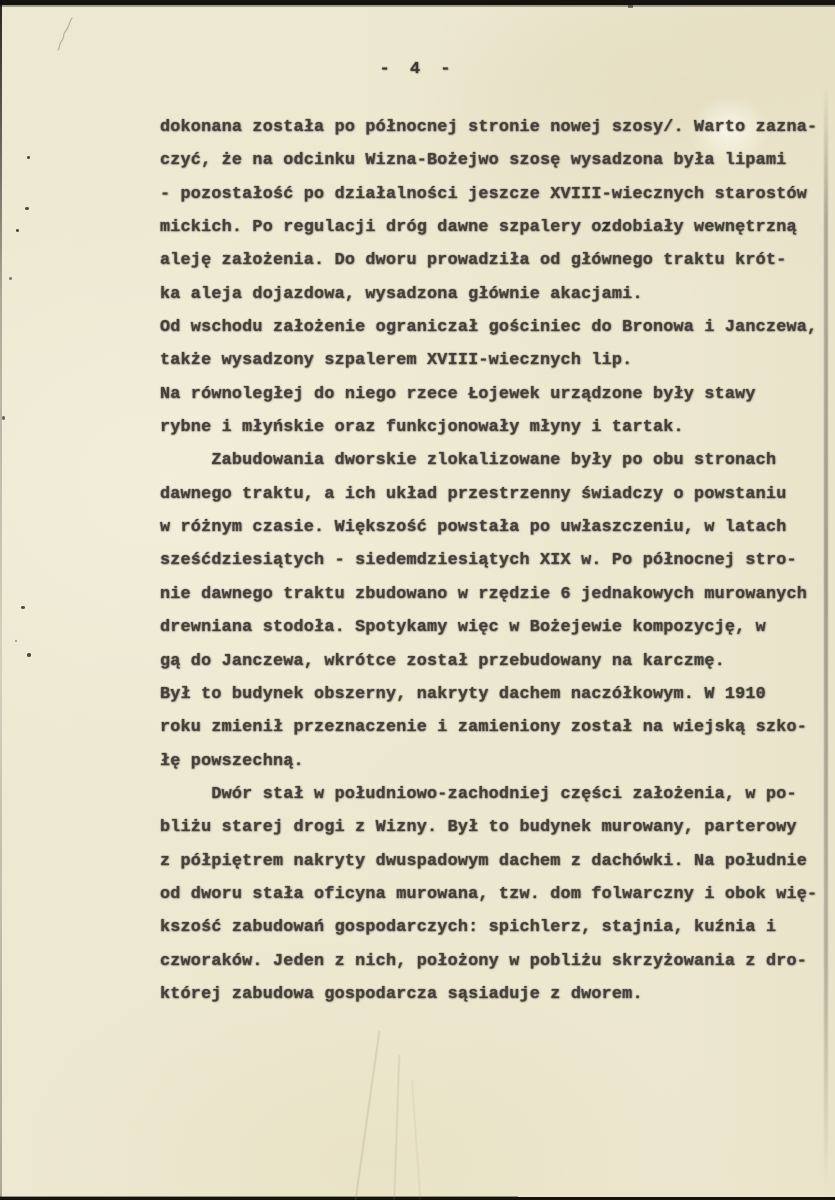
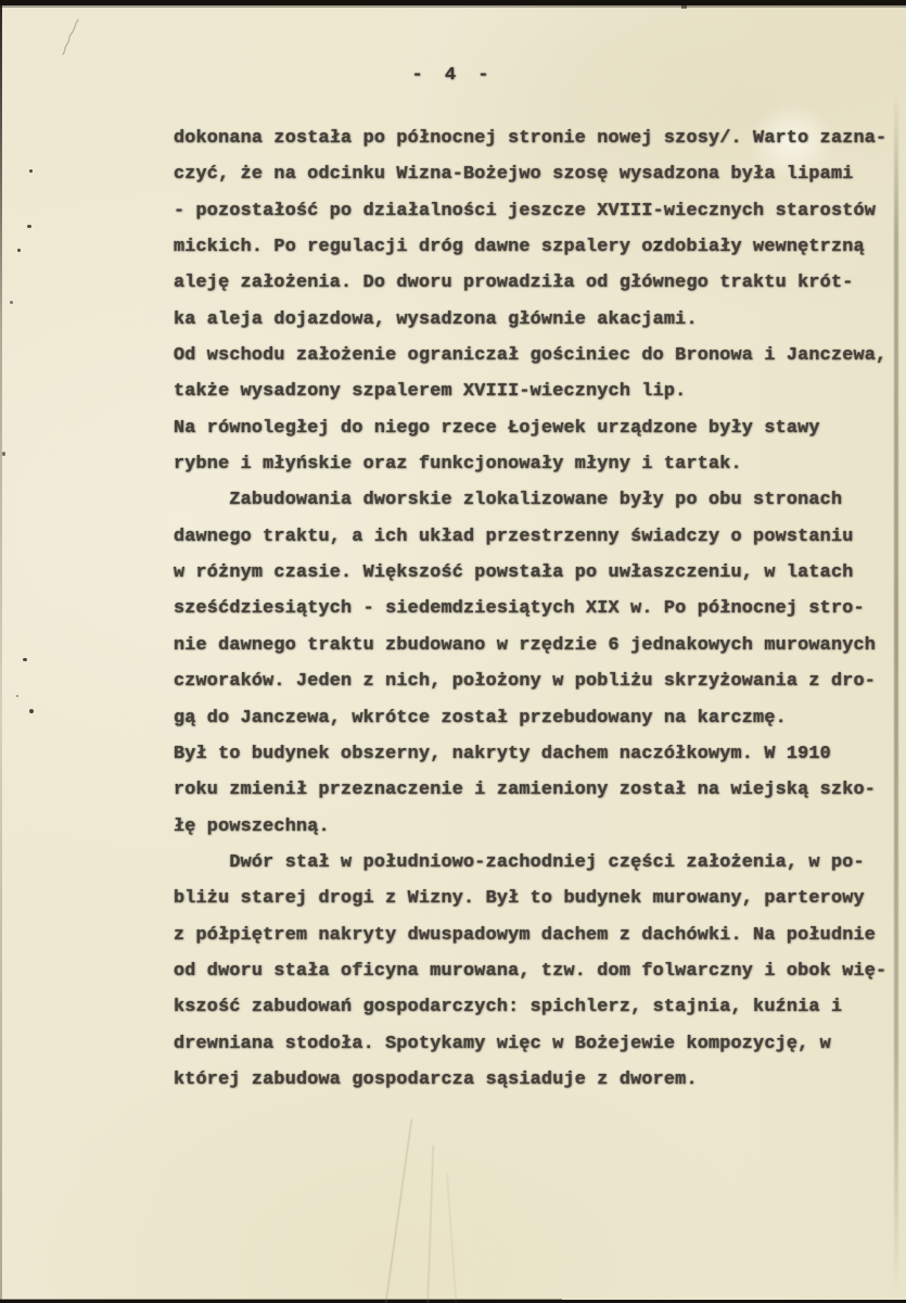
  - 4 -
  dokonana została po północnej stronie nowej szosy/. Warto zazna-
  czyć, że na odcinku Wizna-Bożejwo szosę wysadzona była lipami
  - pozostałość po działalności jeszcze XVIII-wiecznych starostów
  mickich. Po regulacji dróg dawne szpalery ozdobiały wewnętrzną
  aleję założenia. Do dworu prowadziła od głównego traktu krót-
  ka aleja dojazdowa, wysadzona głównie akacjami.
  Od wschodu założenie ograniczał gościniec do Bronowa i Janczewa,
  także wysadzony szpalerem XVIII-wiecznych lip.
  Na równoległej do niego rzece Łojewek urządzone były stawy
  rybne i młyńskie oraz funkcjonowały młyny i tartak.
  Zabudowania dworskie zlokalizowane były po obu stronach
  dawnego traktu, a ich układ przestrzenny świadczy o powstaniu
  w różnym czasie. Większość powstała po uwłaszczeniu, w latach
  sześćdziesiątych - siedemdziesiątych XIX w. Po północnej stro-
  nie dawnego traktu zbudowano w rzędzie 6 jednakowych murowanych
- drewniana stodoła. Spotykamy więc w Bożejewie kompozycję, w
+ czworaków. Jeden z nich, położony w pobliżu skrzyżowania z dro-
  gą do Janczewa, wkrótce został przebudowany na karczmę.
  Był to budynek obszerny, nakryty dachem naczółkowym. W 1910
  roku zmienił przeznaczenie i zamieniony został na wiejską szko-
  łę powszechną.
  Dwór stał w południowo-zachodniej części założenia, w po-
  bliżu starej drogi z Wizny. Był to budynek murowany, parterowy
  z półpiętrem nakryty dwuspadowym dachem z dachówki. Na południe
  od dworu stała oficyna murowana, tzw. dom folwarczny i obok wię-
  kszość zabudowań gospodarczych: spichlerz, stajnia, kuźnia i
- czworaków. Jeden z nich, położony w pobliżu skrzyżowania z dro-
+ drewniana stodoła. Spotykamy więc w Bożejewie kompozycję, w
  której zabudowa gospodarcza sąsiaduje z dworem.
